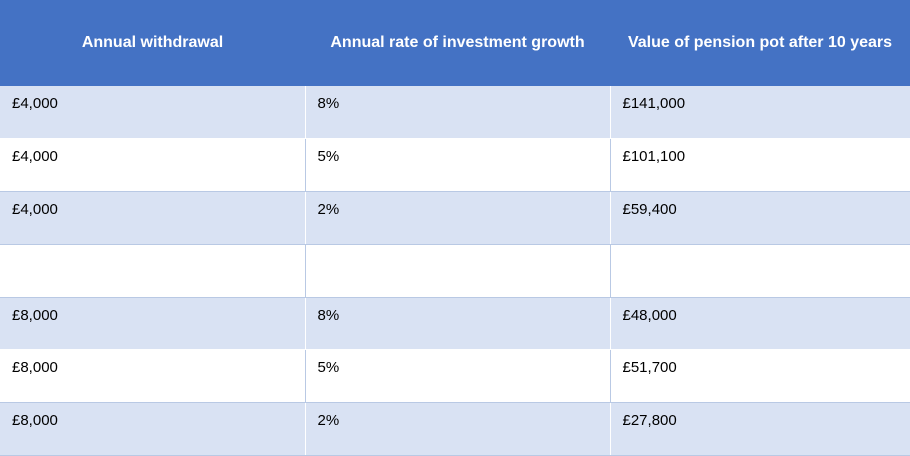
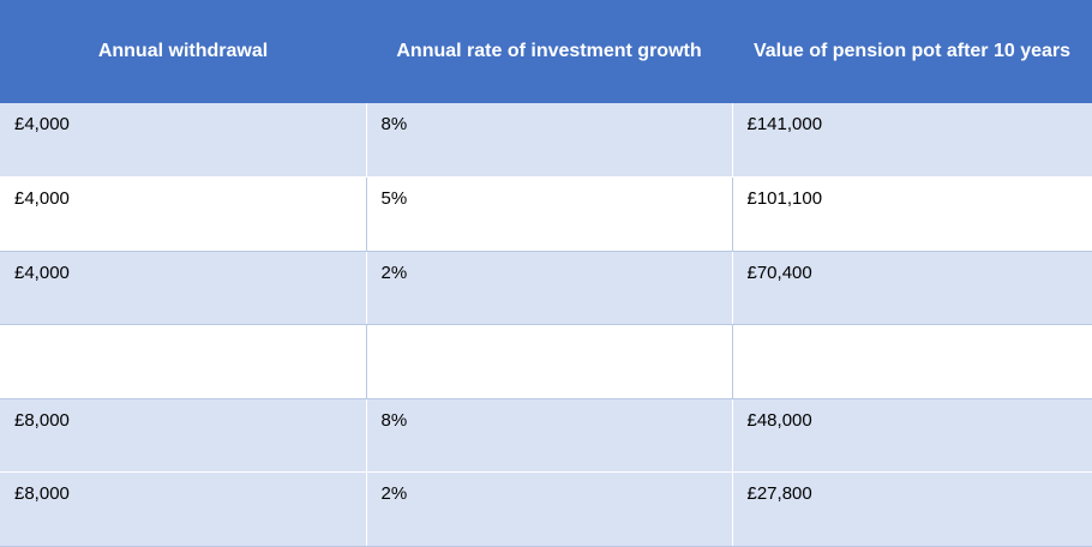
  Annual withdrawal	Annual rate of investment growth	Value of pension pot after 10 years
  £4,000	8%	£141,000
  £4,000	5%	£101,100
- £4,000	2%	£59,400
+ £4,000	2%	£70,400
  £8,000	8%	£48,000
- £8,000	5%	£51,700
  £8,000	2%	£27,800
